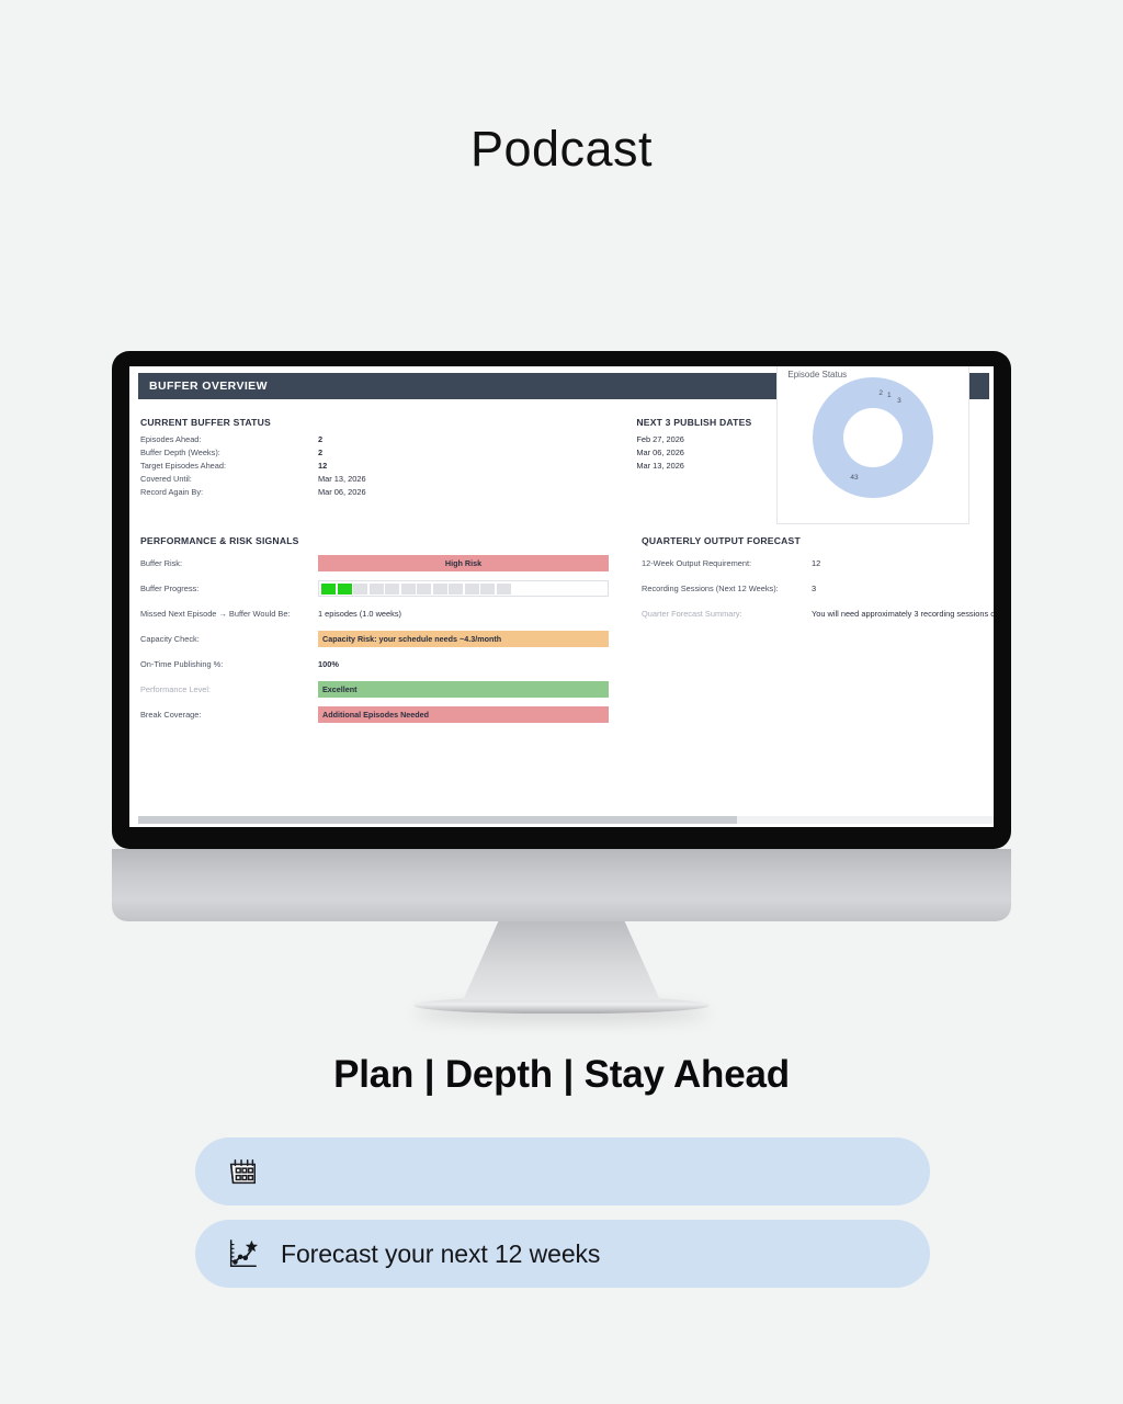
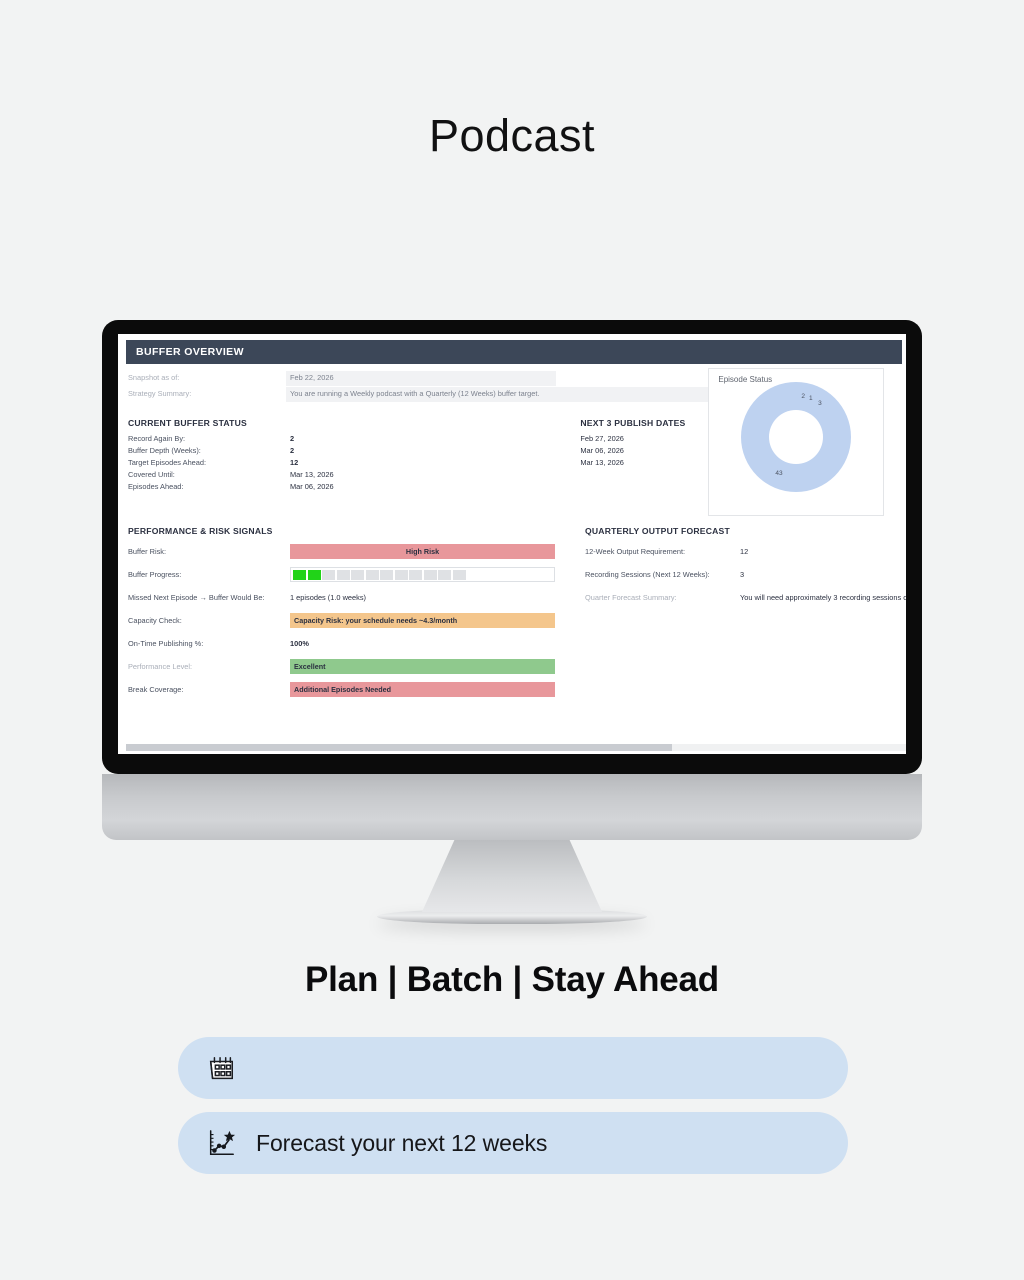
  Podcast
  BUFFER OVERVIEW
+ Snapshot as of:
+ Feb 22, 2026
+ Strategy Summary:
+ You are running a Weekly podcast with a Quarterly (12 Weeks) buffer target.
  CURRENT BUFFER STATUS
- Episodes Ahead:
+ Record Again By:
  2
  Buffer Depth (Weeks):
  2
  Target Episodes Ahead:
  12
  Covered Until:
  Mar 13, 2026
- Record Again By:
+ Episodes Ahead:
  Mar 06, 2026
  NEXT 3 PUBLISH DATES
  Feb 27, 2026
  Mar 06, 2026
  Mar 13, 2026
  Episode Status
  PERFORMANCE & RISK SIGNALS
  Buffer Risk:
  High Risk
  Buffer Progress:
  Missed Next Episode → Buffer Would Be:
  1 episodes (1.0 weeks)
  Capacity Check:
  Capacity Risk: your schedule needs ~4.3/month
  On-Time Publishing %:
  100%
  Performance Level:
  Excellent
  Break Coverage:
  Additional Episodes Needed
  QUARTERLY OUTPUT FORECAST
  12-Week Output Requirement:
  12
  Recording Sessions (Next 12 Weeks):
  3
  Quarter Forecast Summary:
  You will need approximately 3 recording sessions o
- Plan | Depth | Stay Ahead
+ Plan | Batch | Stay Ahead
  Forecast your next 12 weeks
